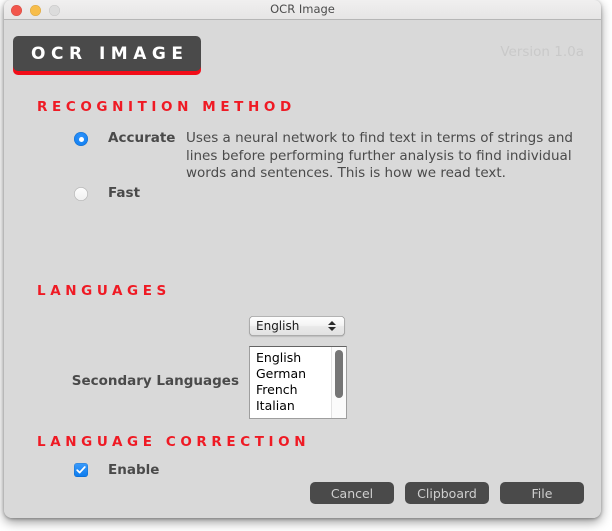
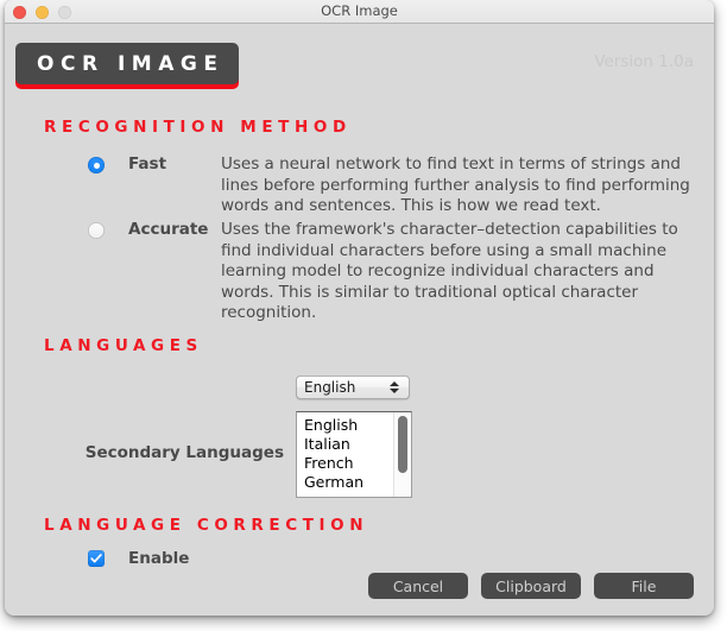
  OCR Image
  OCR IMAGE
  RECOGNITION METHOD
- Accurate
+ Fast
- Uses a neural network to find text in terms of strings and lines before performing further analysis to find individual words and sentences. This is how we read text.
+ Uses a neural network to find text in terms of strings and lines before performing further analysis to find performing words and sentences. This is how we read text.
- Fast
+ Accurate
+ Uses the framework's character–detection capabilities to find individual characters before using a small machine learning model to recognize individual characters and words. This is similar to traditional optical character recognition.
  LANGUAGES
  English
  Secondary Languages
  English
- German
+ Italian
  French
- Italian
+ German
  LANGUAGE CORRECTION
  Enable
  Cancel
  Clipboard
  File
